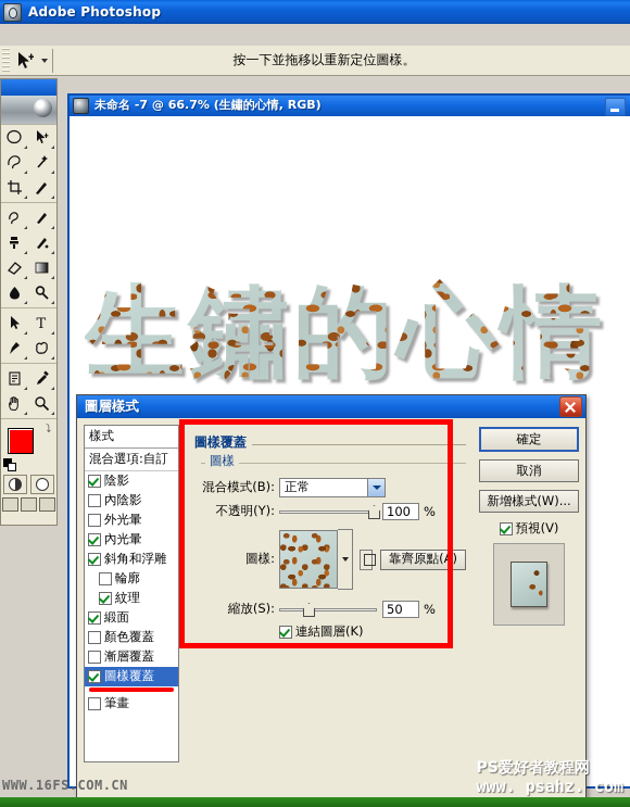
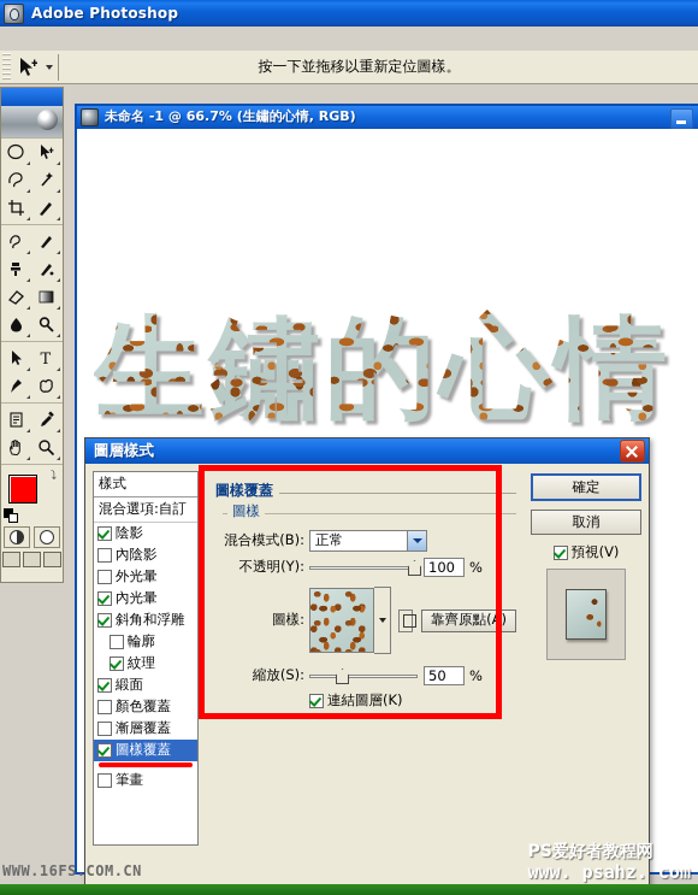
  Adobe Photoshop
  按一下並拖移以重新定位圖樣。
  T
  ⤵
- 未命名 -7 @ 66.7% (生鏽的心情, RGB)
+ 未命名 -1 @ 66.7% (生鏽的心情, RGB)
  生鏽的心情
  圖層樣式
  樣式
  混合選項:自訂
  陰影
  內陰影
  外光暈
  內光暈
  斜角和浮雕
  輪廓
  紋理
  緞面
  顏色覆蓋
  漸層覆蓋
  圖樣覆蓋
  筆畫
  圖樣覆蓋 圖樣
  混合模式(B):
  正常
  不透明(Y):
  100
  %
  圖樣:
  靠齊原點(A)
  縮放(S):
  50
  %
  連結圖層(K)
  確定
  取消
- 新增樣式(W)...
  預視(V)
  WWW.16FS.COM.CN
  PS爱好者教程网
  www. psahz. com
